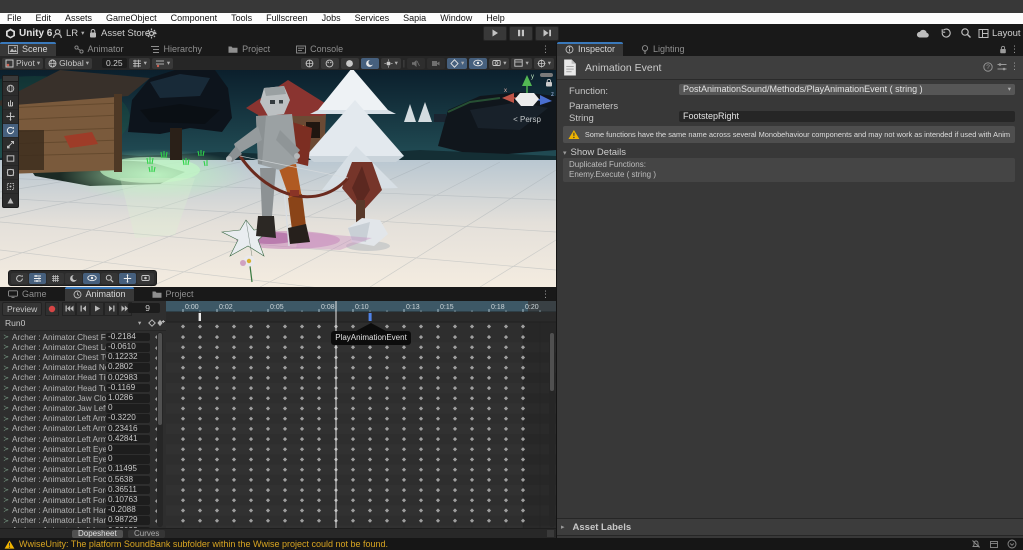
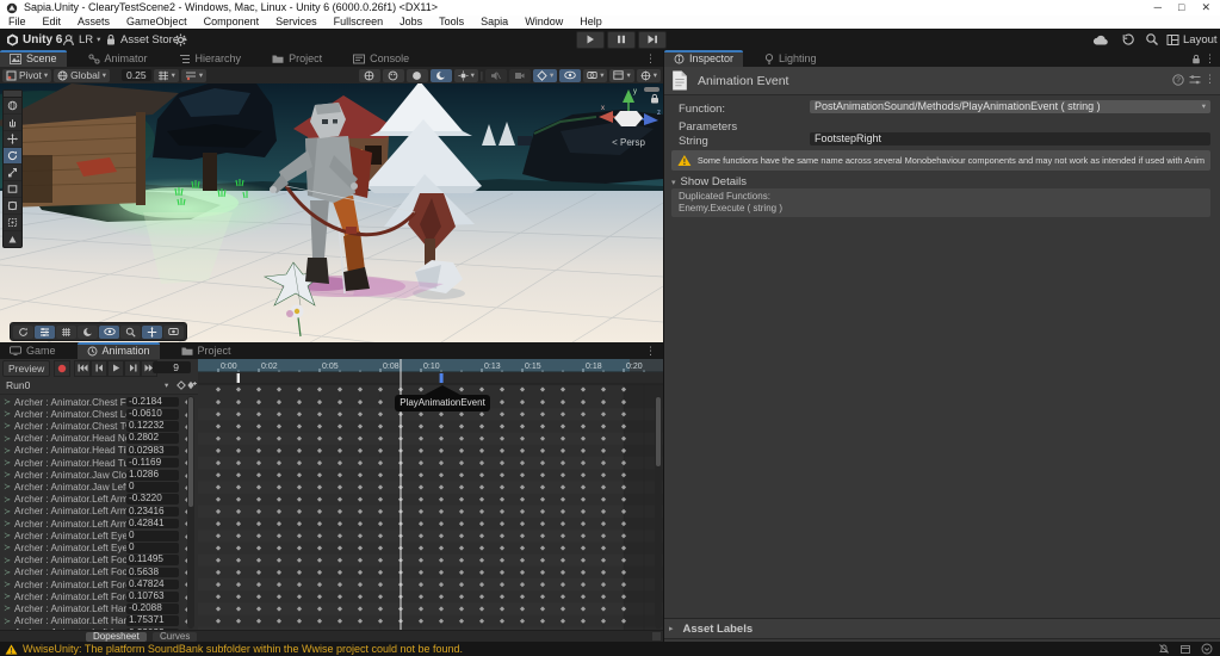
+ Sapia.Unity - ClearyTestScene2 - Windows, Mac, Linux - Unity 6 (6000.0.26f1) <DX11>
+ ─
+ □
+ ✕
  File
  Edit
  Assets
  GameObject
  Component
- Tools
+ Services
  Fullscreen
  Jobs
- Services
+ Tools
  Sapia
  Window
  Help
  Unity 6
  |
  LR
  Asset Stor
  Layout
  Scene
  Animator
  Hierarchy
  Project
  Console
  ⋮
  Pivot
  Global
  0.25
  < Persp
  Game
  Animation
  Project
  ⋮
  Archer : Animator.Chest F
  -0.2184
  Archer : Animator.Chest L
  -0.0610
  Archer : Animator.Chest T
  0.12232
  Archer : Animator.Head N
  0.2802
  Archer : Animator.Head Ti
  0.02983
  Archer : Animator.Head T
  -0.1169
  Archer : Animator.Jaw Clo
  1.0286
  Archer : Animator.Jaw Lef
  0
  Archer : Animator.Left Arm
  -0.3220
  Archer : Animator.Left Arm
  0.23416
  Archer : Animator.Left Arm
  0.42841
  Archer : Animator.Left Eye
  0
  Archer : Animator.Left Eye
  0
  Archer : Animator.Left Foo
  0.11495
  Archer : Animator.Left Foo
  0.5638
  Archer : Animator.Left For
- 0.36511
+ 0.47824
  Archer : Animator.Left For
  0.10763
  Archer : Animator.Left Ha
  -0.2088
  Archer : Animator.Left Ha
- 0.98729
+ 1.75371
  Preview
  9
  Run0
  PlayAnimationEvent
  Dopesheet
  Curves
  Inspector
  Lighting
  ⋮
  Animation Event
  ⋮
  Function:
  PostAnimationSound/Methods/PlayAnimationEvent ( string )
  Parameters
  String
  FootstepRight
  Some functions have the same name across several Monobehaviour components and may not work as intended if used with Anim
  Show Details
  Duplicated Functions:
  Enemy.Execute ( string )
  Asset Labels
  WwiseUnity: The platform SoundBank subfolder within the Wwise project could not be found.
